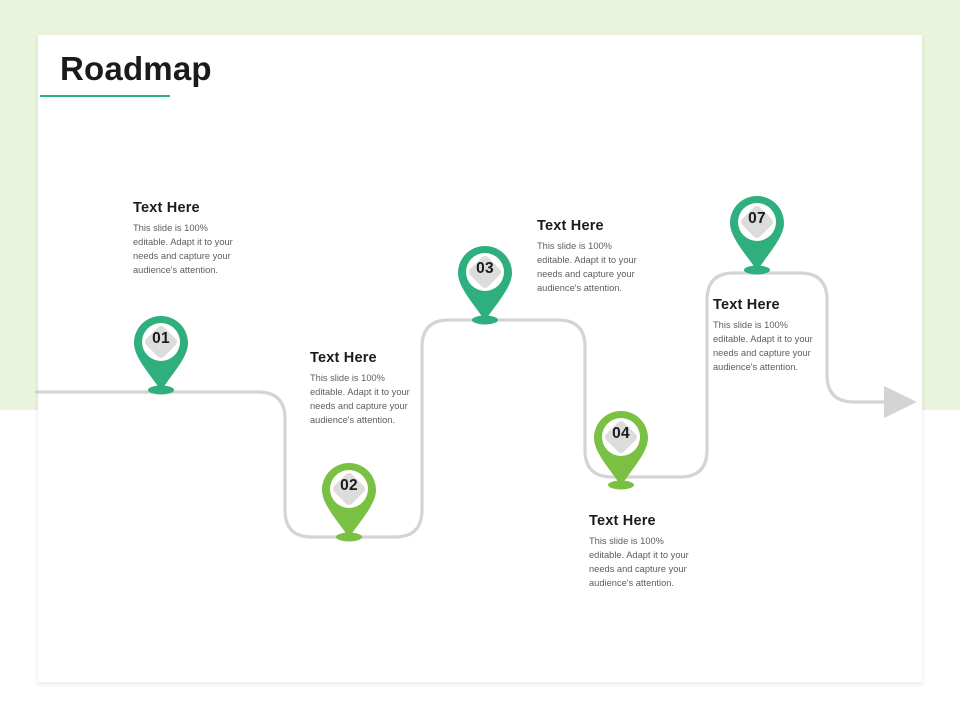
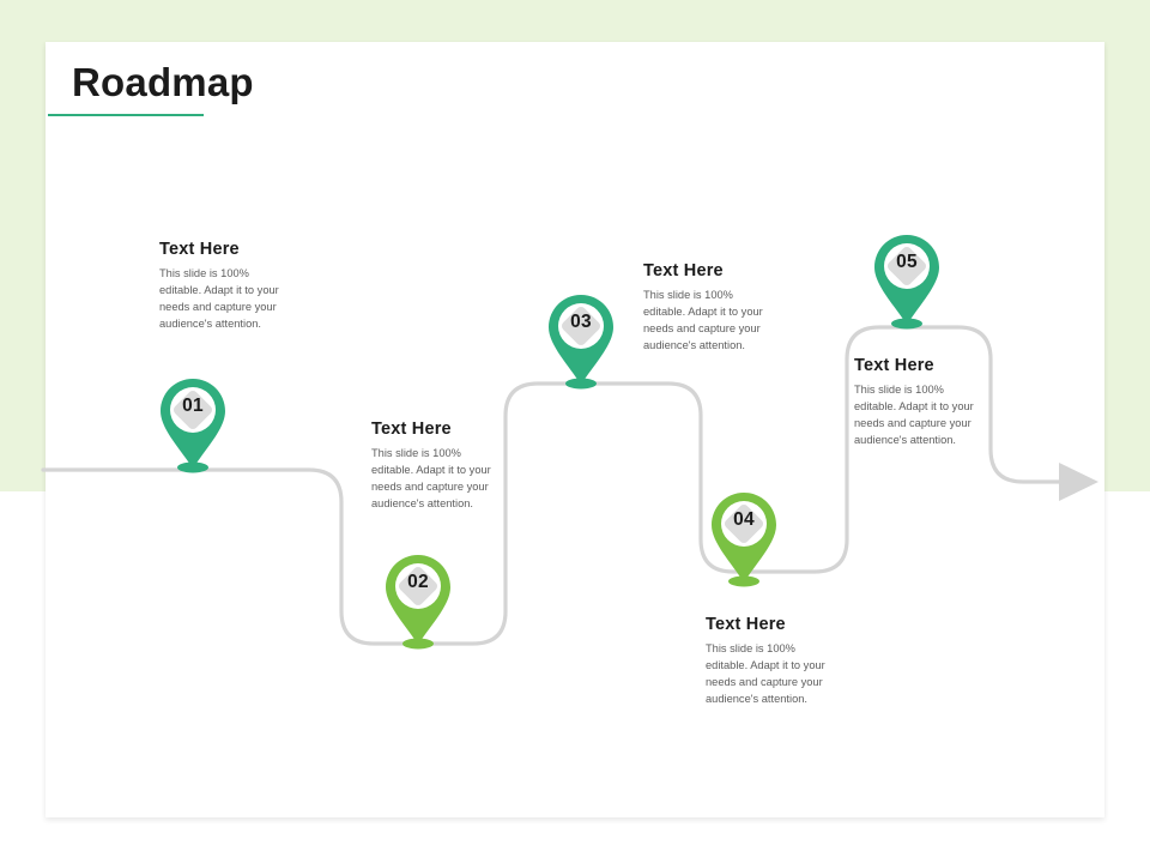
  Roadmap
  Text Here
  This slide is 100% editable. Adapt it to your needs and capture your audience's attention.
  01
  Text Here
  This slide is 100% editable. Adapt it to your needs and capture your audience's attention.
  02
  Text Here
  This slide is 100% editable. Adapt it to your needs and capture your audience's attention.
  03
  Text Here
  This slide is 100% editable. Adapt it to your needs and capture your audience's attention.
  04
  Text Here
  This slide is 100% editable. Adapt it to your needs and capture your audience's attention.
- 07
+ 05
